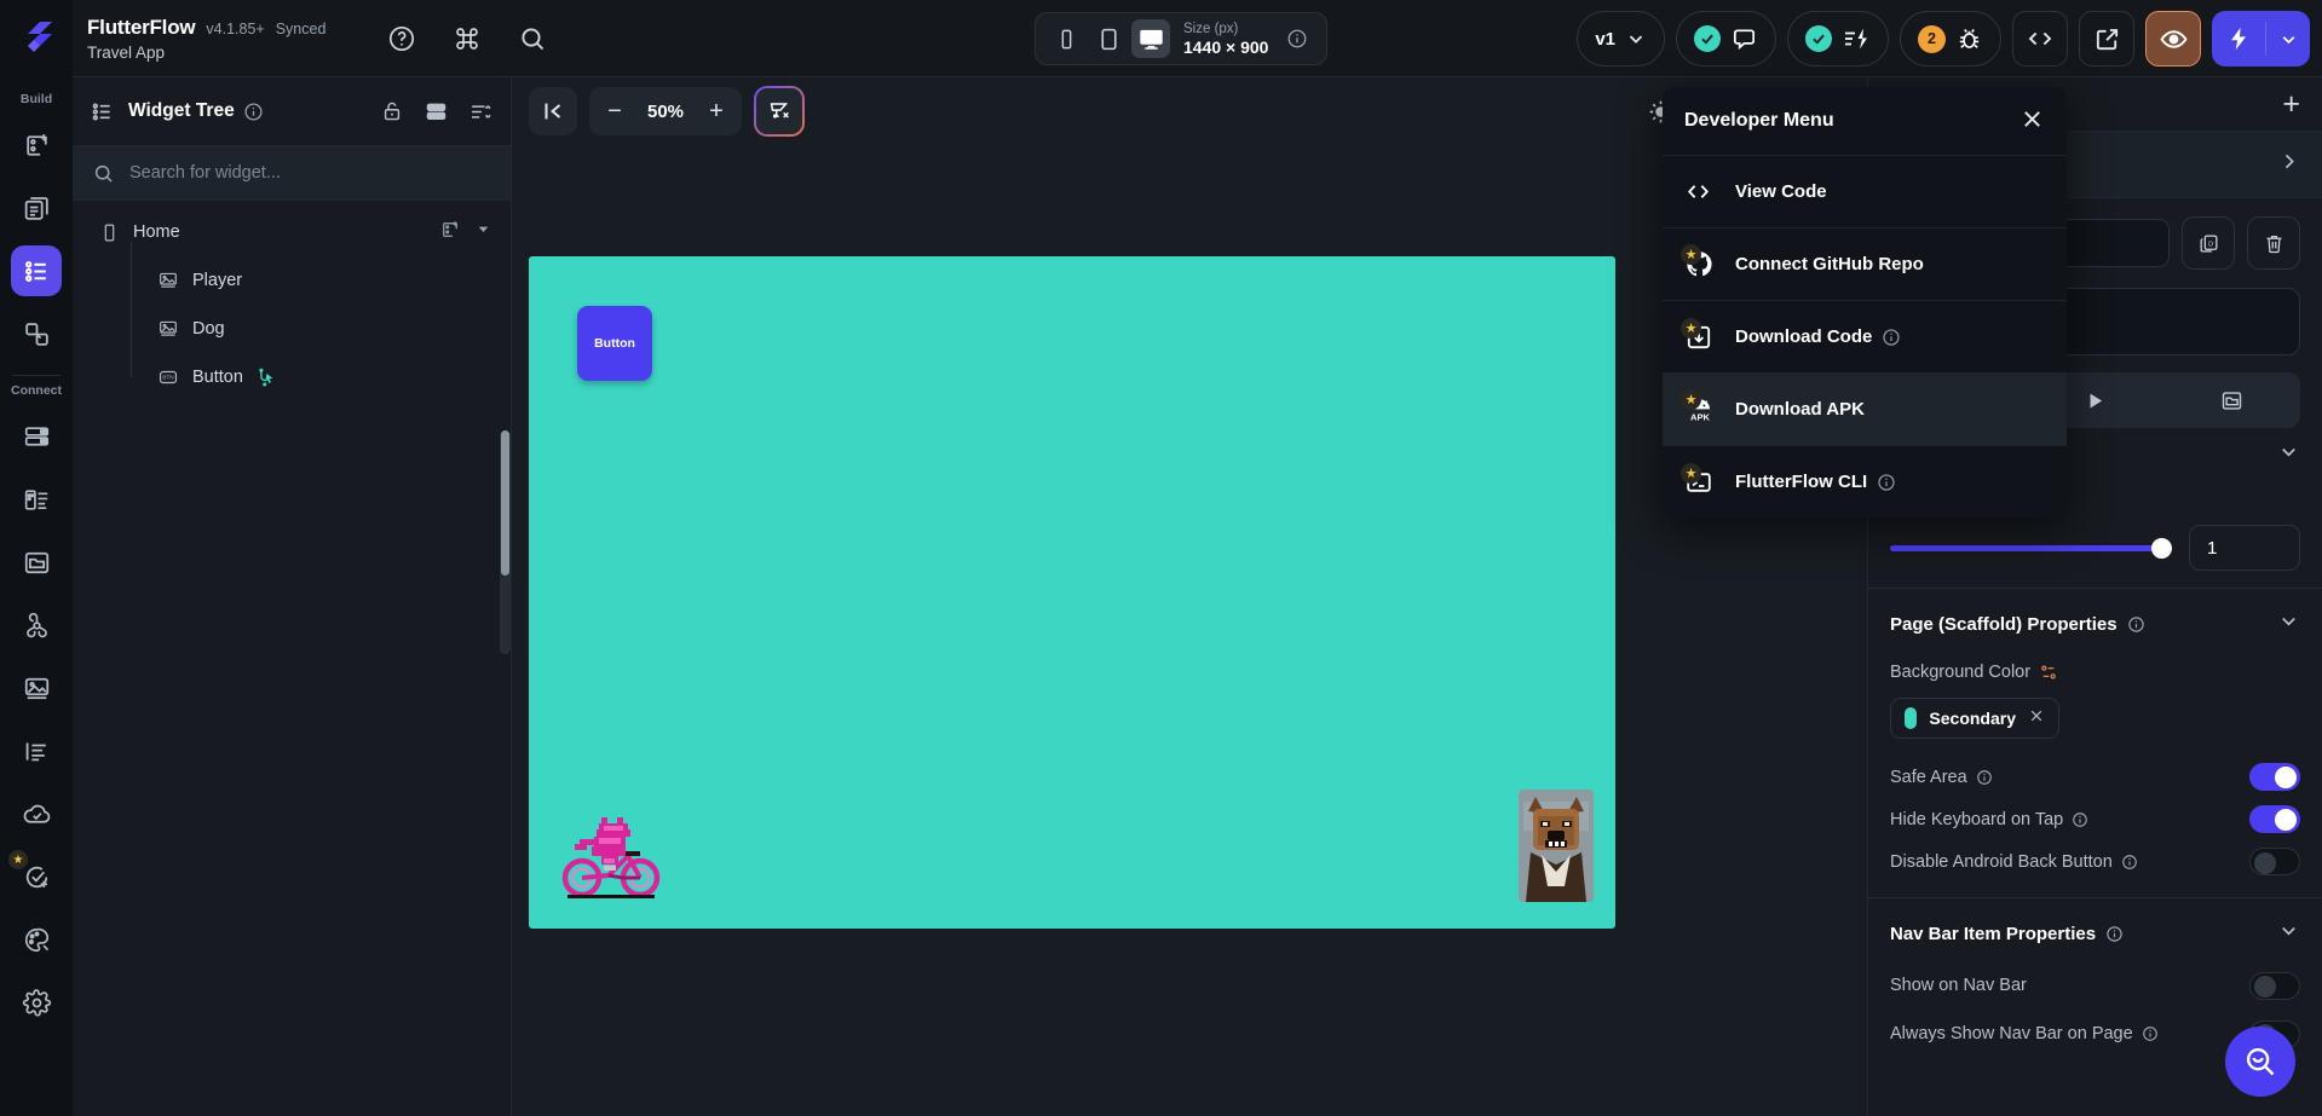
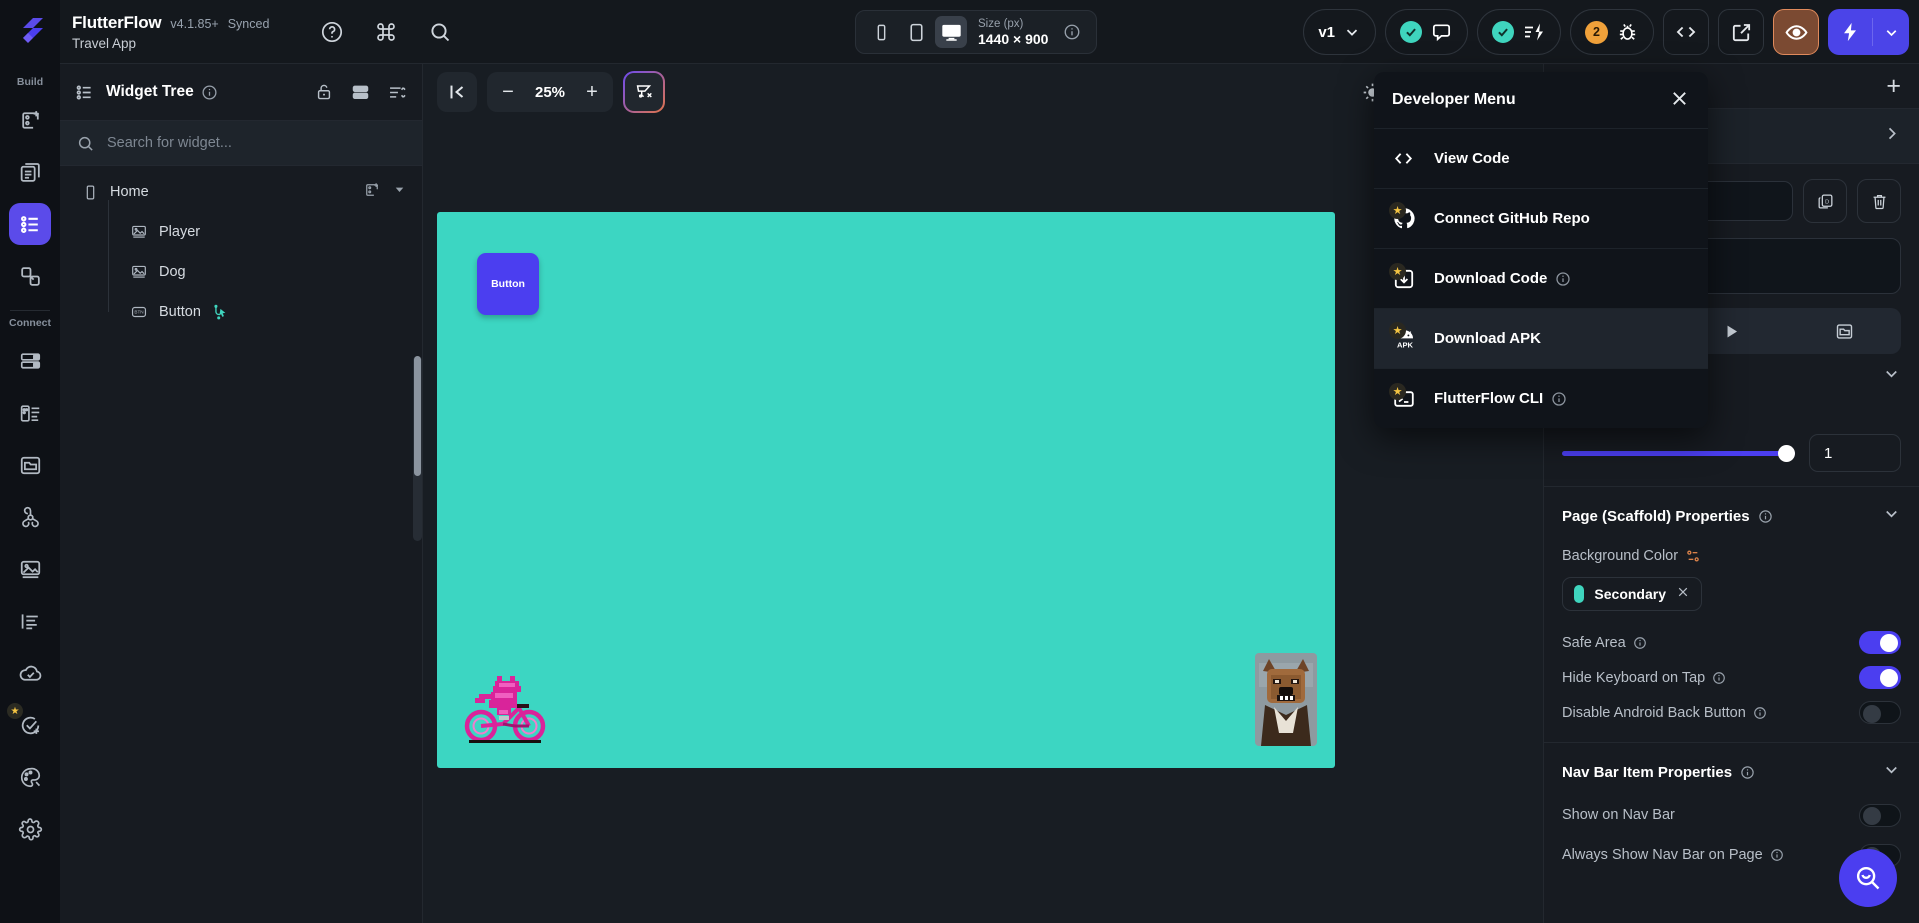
  FlutterFlow
  v4.1.85+
  Synced
  Travel App
  Size (px)
  1440 × 900
  v1
  2
  Build
  Connect
  ★
  Widget Tree
  Search for widget...
  Home
  Player
  Dog
  Button
  −
- 50%
+ 25%
  +
  Button
  +
  1
  Page (Scaffold) Properties
  Background Color
  Secondary
  Safe Area
  Hide Keyboard on Tap
  Disable Android Back Button
  Nav Bar Item Properties
  Show on Nav Bar
  Always Show Nav Bar on Page
  Developer Menu
  View Code
  ★
  Connect GitHub Repo
  ★
  Download Code
  ★
  APK
  Download APK
  ★
  FlutterFlow CLI
